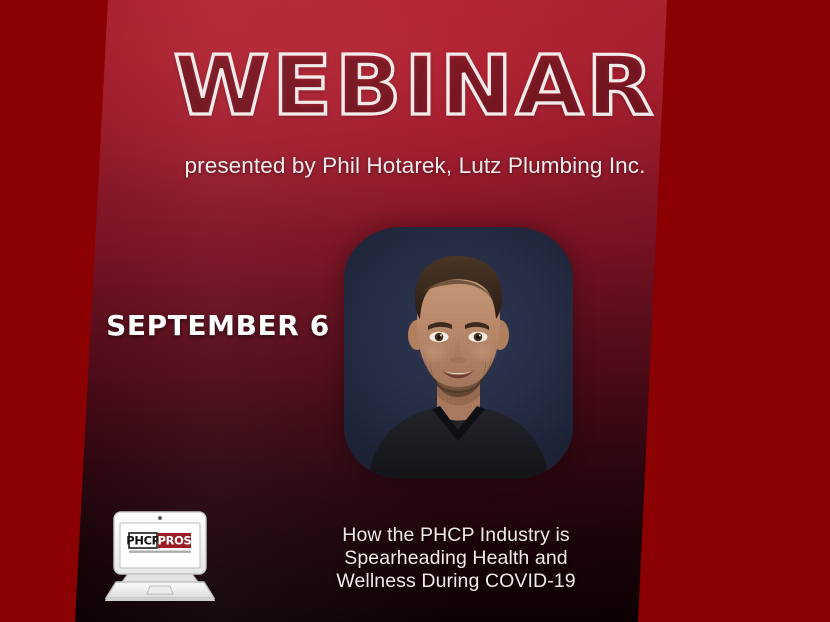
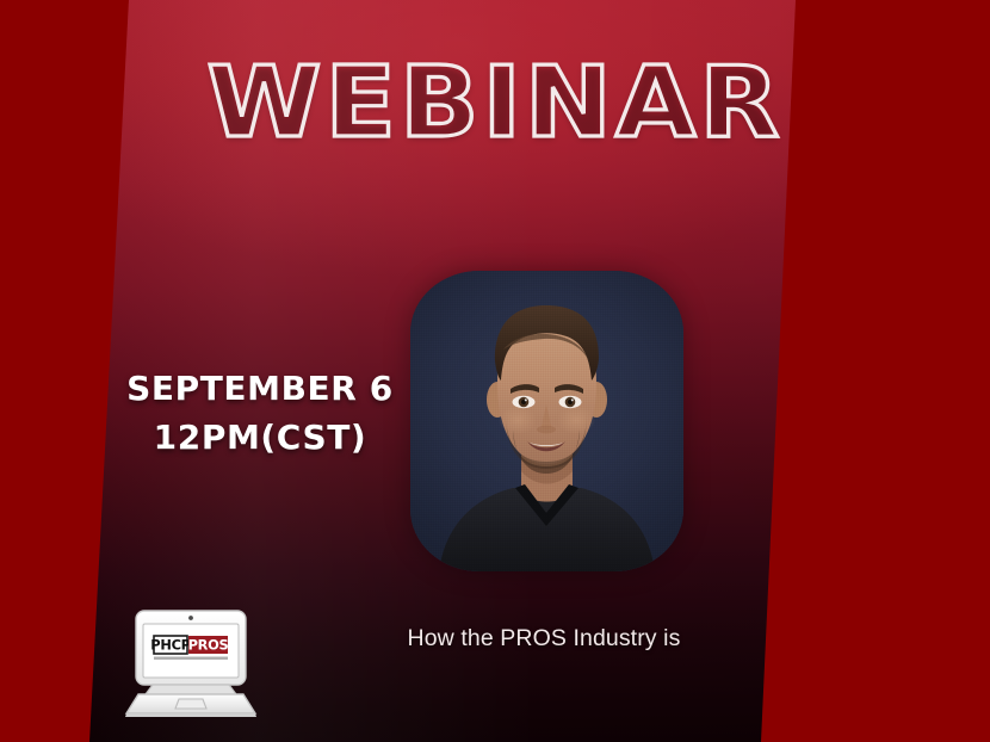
  WEBINAR
- presented by Phil Hotarek, Lutz Plumbing Inc.
  SEPTEMBER 6
+ 12PM(CST)
- How the PHCP Industry is
+ How the PROS Industry is
- Spearheading Health and
- Wellness During COVID-19
  PHCP
  PROS
